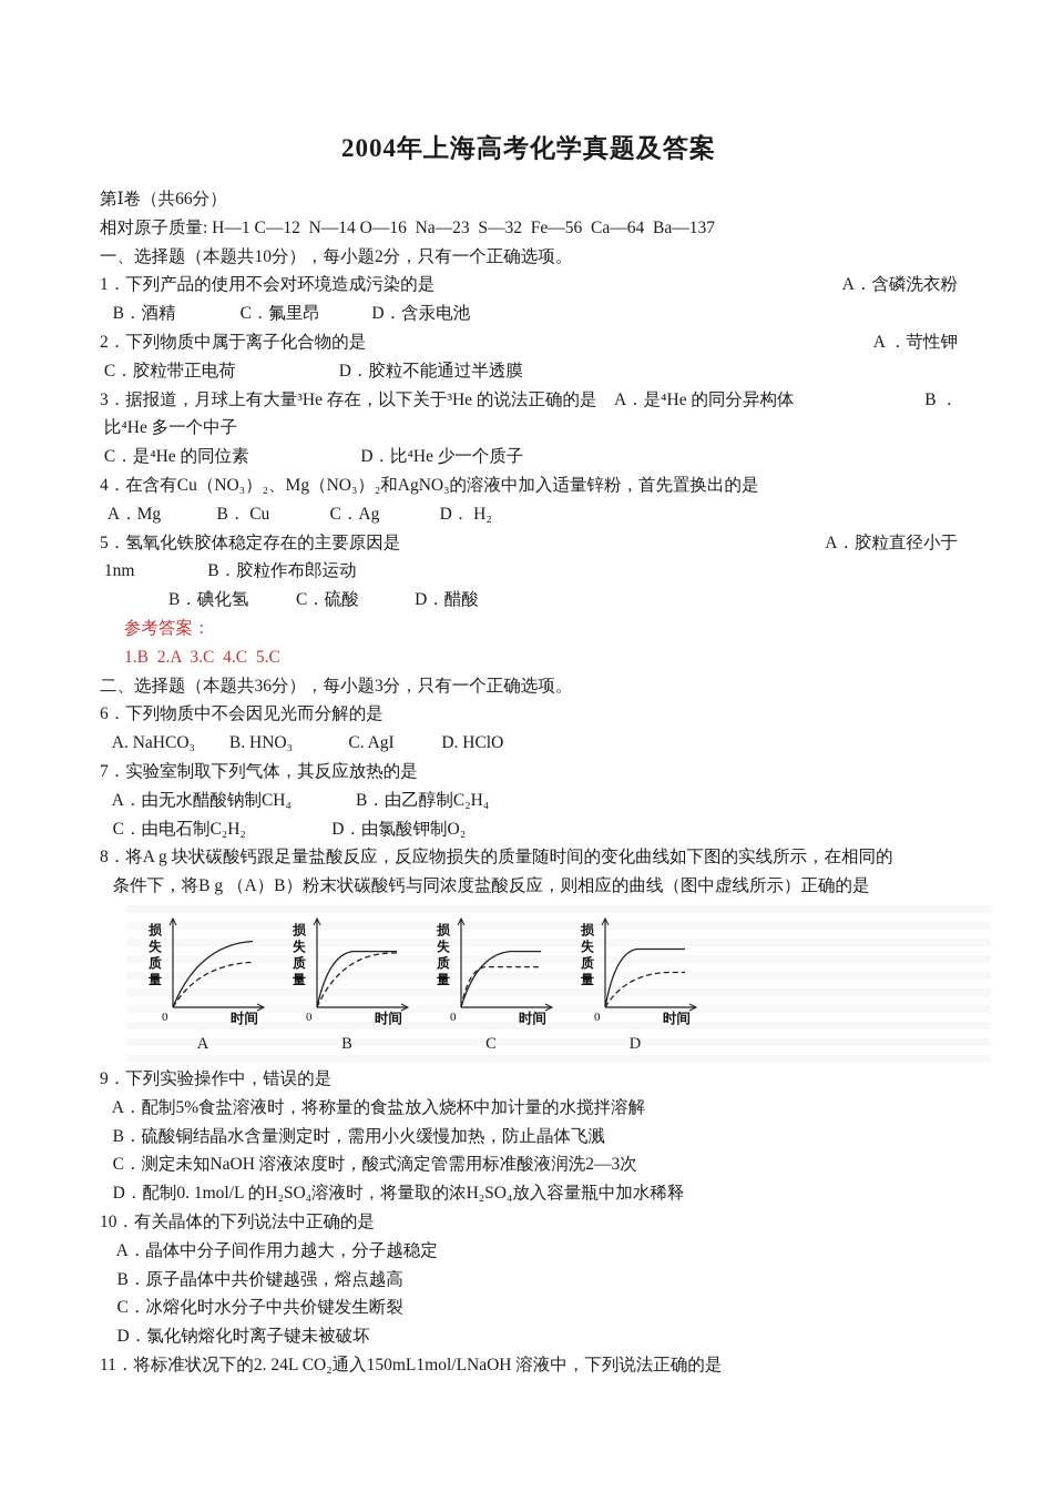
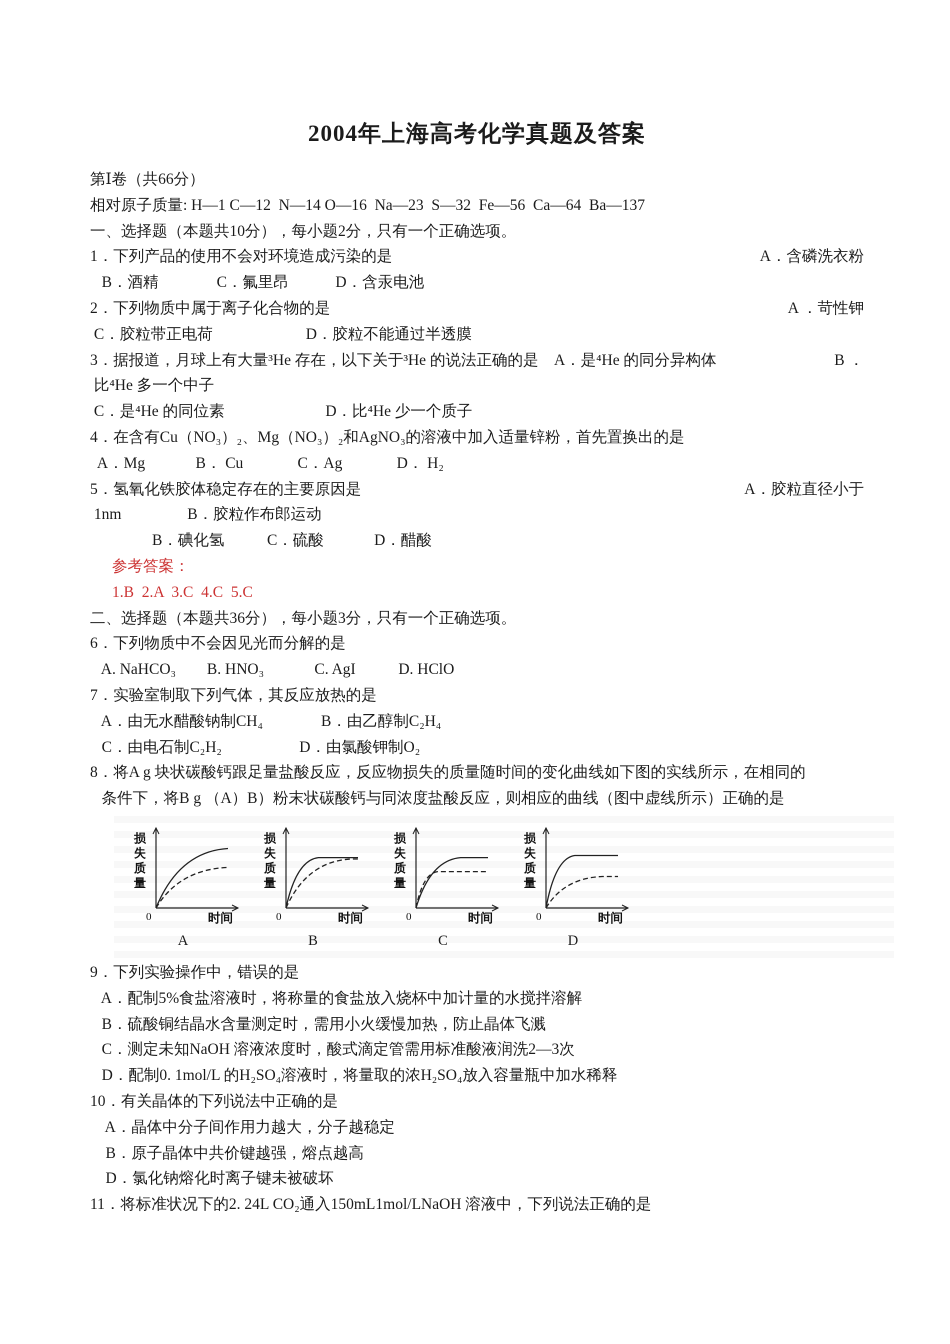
  2004年上海高考化学真题及答案
  第Ⅰ卷（共66分）
  相对原子质量: H—1 C—12 N—14 O—16 Na—23 S—32 Fe—56 Ca—64 Ba—137
  一、选择题（本题共10分），每小题2分，只有一个正确选项。
  1．下列产品的使用不会对环境造成污染的是
  A．含磷洗衣粉
  B．酒精 C．氟里昂 D．含汞电池
  2．下列物质中属于离子化合物的是
  A ．苛性钾
  C．胶粒带正电荷 D．胶粒不能通过半透膜
  3．据报道，月球上有大量³He 存在，以下关于³He 的说法正确的是 A．是⁴He 的同分异构体
  B ．
  比⁴He 多一个中子
  C．是⁴He 的同位素 D．比⁴He 少一个质子
  4．在含有Cu（NO₃）₂、Mg（NO₃）₂和AgNO₃的溶液中加入适量锌粉，首先置换出的是
  A．Mg B． Cu C．Ag D． H₂
  5．氢氧化铁胶体稳定存在的主要原因是
  A．胶粒直径小于
  1nm B．胶粒作布郎运动
  B．碘化氢 C．硫酸 D．醋酸
  参考答案：
  1.B 2.A 3.C 4.C 5.C
  二、选择题（本题共36分），每小题3分，只有一个正确选项。
  6．下列物质中不会因见光而分解的是
  A. NaHCO₃ B. HNO₃ C. AgI D. HClO
  7．实验室制取下列气体，其反应放热的是
  A．由无水醋酸钠制CH₄ B．由乙醇制C₂H₄
  C．由电石制C₂H₂ D．由氯酸钾制O₂
  8．将A g 块状碳酸钙跟足量盐酸反应，反应物损失的质量随时间的变化曲线如下图的实线所示，在相同的
  条件下，将B g （A）B）粉末状碳酸钙与同浓度盐酸反应，则相应的曲线（图中虚线所示）正确的是
  损
  失
  质
  量
  0
  时间
  A
  损
  失
  质
  量
  0
  时间
  B
  损
  失
  质
  量
  0
  时间
  C
  损
  失
  质
  量
  0
  时间
  D
  9．下列实验操作中，错误的是
  A．配制5%食盐溶液时，将称量的食盐放入烧杯中加计量的水搅拌溶解
  B．硫酸铜结晶水含量测定时，需用小火缓慢加热，防止晶体飞溅
  C．测定未知NaOH 溶液浓度时，酸式滴定管需用标准酸液润洗2—3次
  D．配制0. 1mol/L 的H₂SO₄溶液时，将量取的浓H₂SO₄放入容量瓶中加水稀释
  10．有关晶体的下列说法中正确的是
  A．晶体中分子间作用力越大，分子越稳定
  B．原子晶体中共价键越强，熔点越高
- C．冰熔化时水分子中共价键发生断裂
  D．氯化钠熔化时离子键未被破坏
  11．将标准状况下的2. 24L CO₂通入150mL1mol/LNaOH 溶液中，下列说法正确的是
